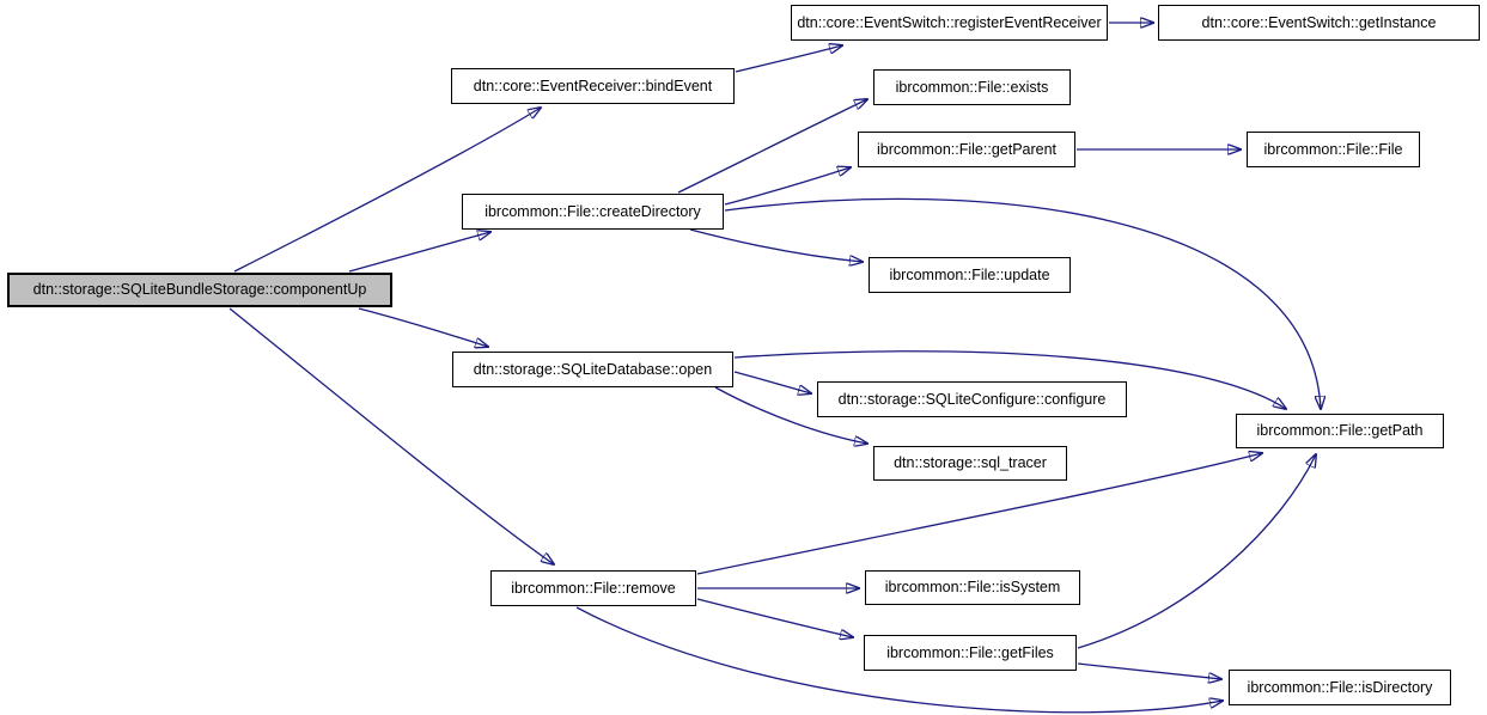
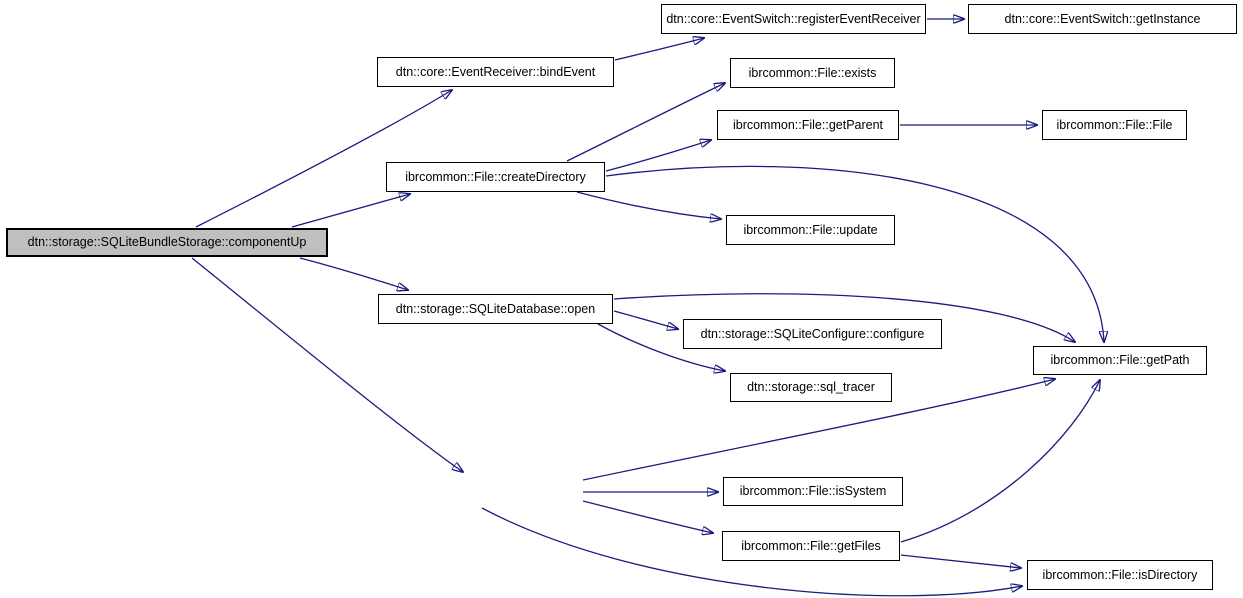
  dtn::storage::SQLiteBundleStorage::componentUp
  dtn::core::EventReceiver::bindEvent
  dtn::core::EventSwitch::registerEventReceiver
  dtn::core::EventSwitch::getInstance
  ibrcommon::File::exists
  ibrcommon::File::getParent
  ibrcommon::File::File
  ibrcommon::File::createDirectory
  ibrcommon::File::update
  dtn::storage::SQLiteDatabase::open
  dtn::storage::SQLiteConfigure::configure
  dtn::storage::sql_tracer
  ibrcommon::File::getPath
- ibrcommon::File::remove
  ibrcommon::File::isSystem
  ibrcommon::File::getFiles
  ibrcommon::File::isDirectory
